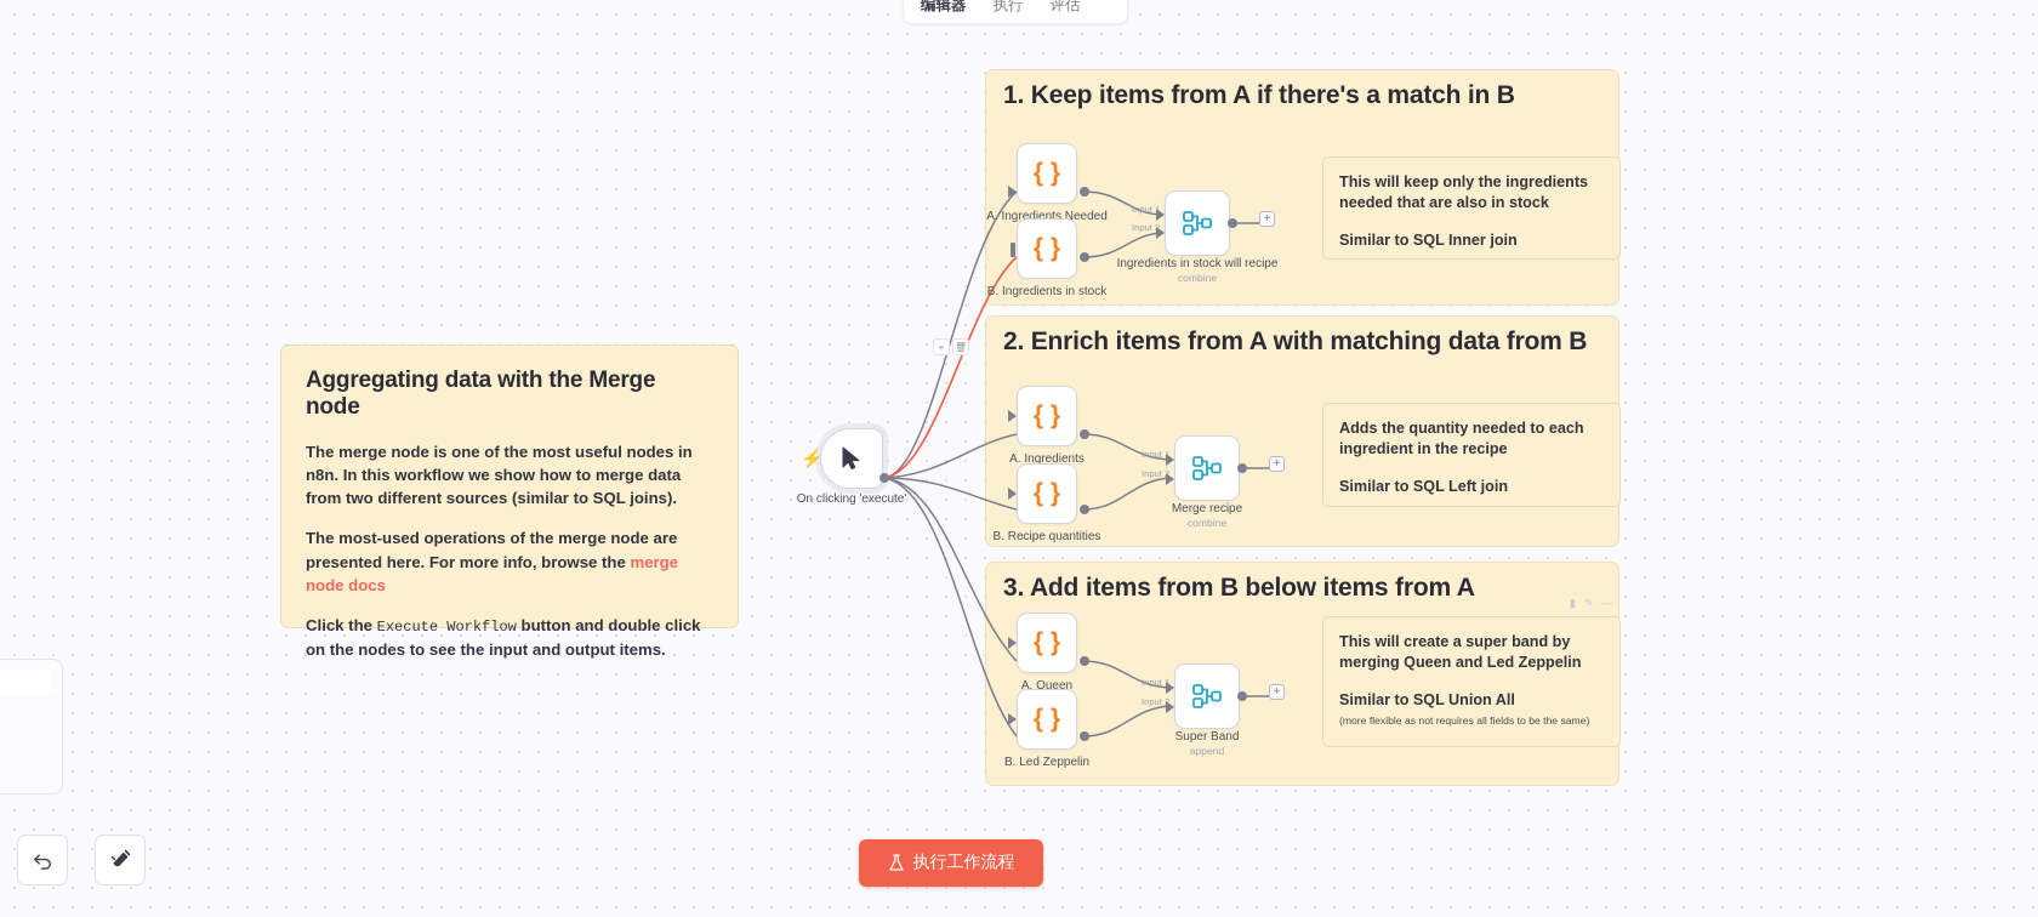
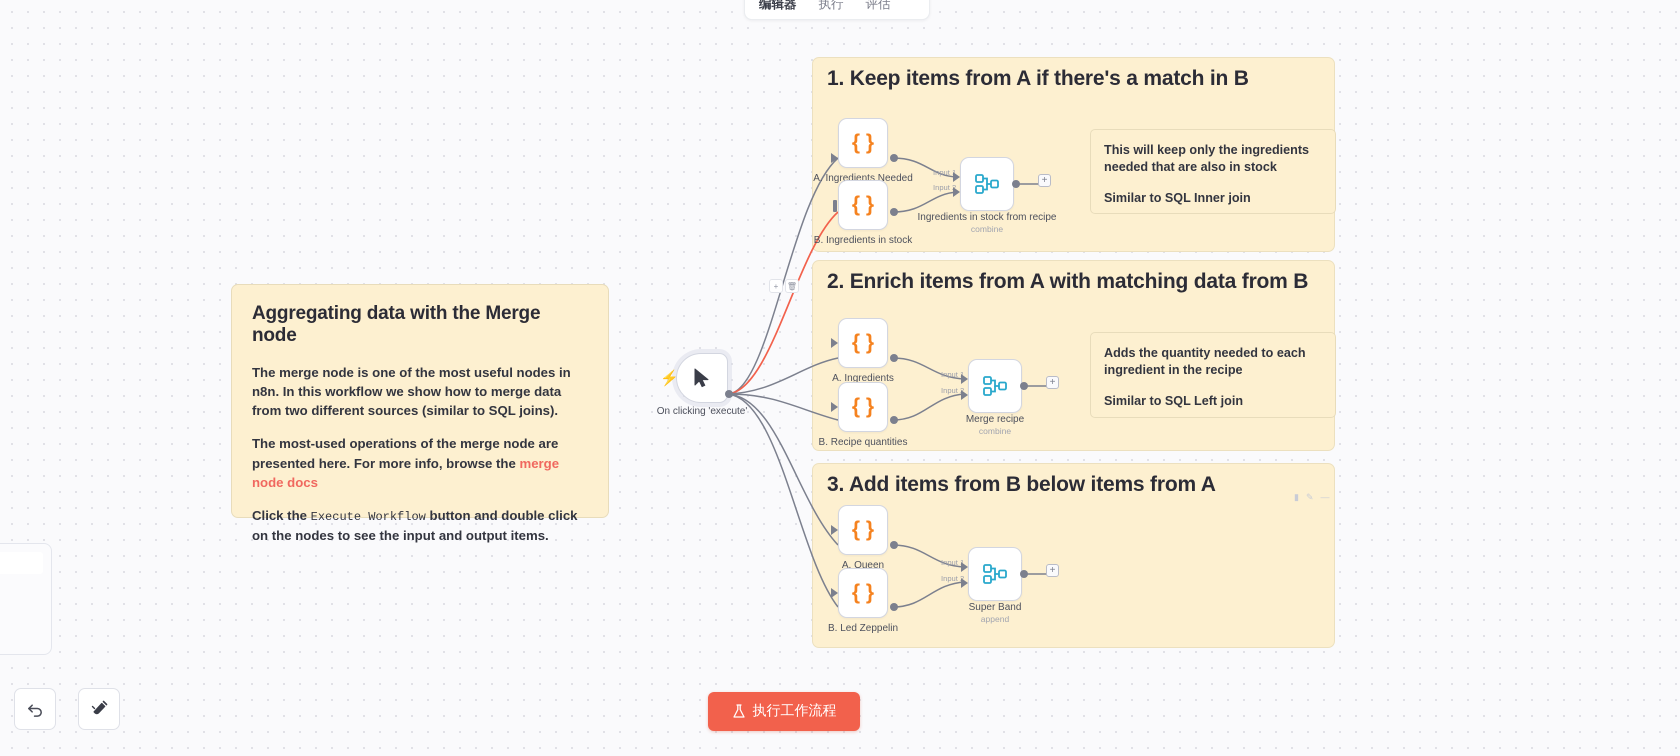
  编辑器
  执行
  评估
  Aggregating data with the Merge node
  The merge node is one of the most useful nodes in n8n. In this workflow we show how to merge data from two different sources (similar to SQL joins).
  The most-used operations of the merge node are presented here. For more info, browse the merge node docs
  Click the Execute Workflow button and double click on the nodes to see the input and output items.
  1. Keep items from A if there's a match in B
  { }
  A. Ingredients Needed
  { }
  B. Ingredients in stock
- Ingredients in stock will recipe
+ Ingredients in stock from recipe
  combine
  Input 1
  Input 2
  +
  This will keep only the ingredients needed that are also in stock
  Similar to SQL Inner join
  +
  🗑
  2. Enrich items from A with matching data from B
  { }
  A. Ingredients
  { }
  B. Recipe quantities
  Merge recipe
  combine
  Input 1
  Input 2
  +
  Adds the quantity needed to each ingredient in the recipe
  Similar to SQL Left join
  3. Add items from B below items from A
  ▮
  ✎
  —
  { }
  A. Queen
  { }
  B. Led Zeppelin
  Super Band
  append
  Input 1
  Input 2
  +
- This will create a super band by merging Queen and Led Zeppelin
- Similar to SQL Union All
- (more flexible as not requires all fields to be the same)
  ⚡
  On clicking 'execute'
  执行工作流程
